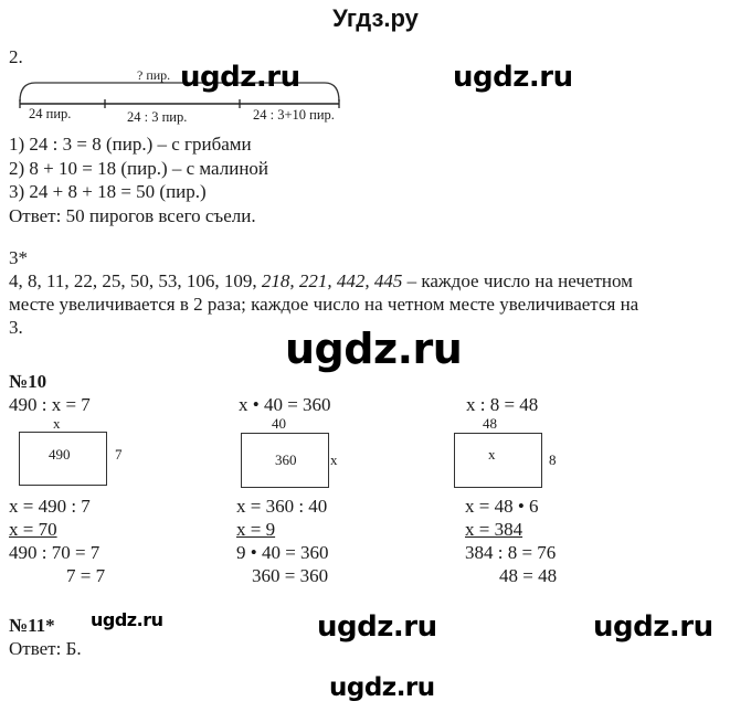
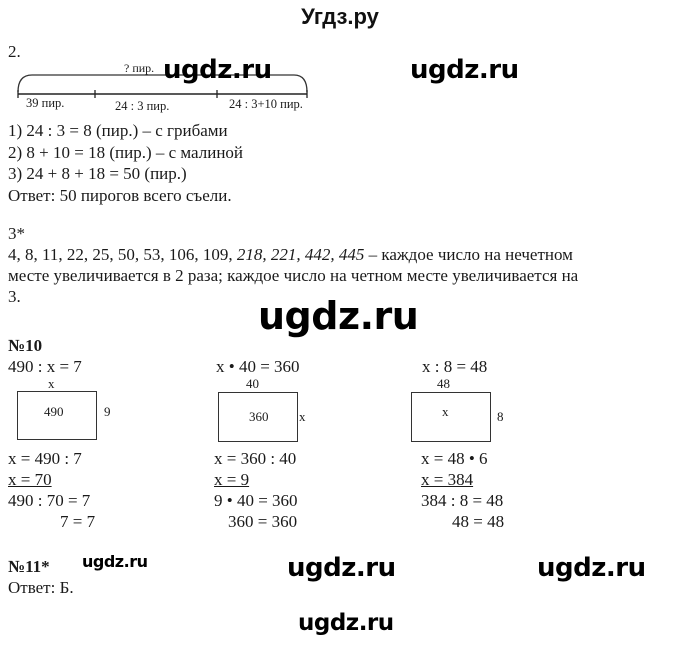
  Угдз.ру
  2.
  ? пир.
- 24 пир.
+ 39 пир.
  24 : 3 пир.
  24 : 3+10 пир.
  1) 24 : 3 = 8 (пир.) – с грибами
  2) 8 + 10 = 18 (пир.) – с малиной
  3) 24 + 8 + 18 = 50 (пир.)
  Ответ: 50 пирогов всего съели.
  3*
  4, 8, 11, 22, 25, 50, 53, 106, 109, 218, 221, 442, 445 – каждое число на нечетном
  месте увеличивается в 2 раза; каждое число на четном месте увеличивается на
  3.
  №10
  490 : x = 7
  x
  490
- 7
+ 9
  x = 490 : 7
  x = 70
  490 : 70 = 7
  7 = 7
  x • 40 = 360
  40
  360
  x
  x = 360 : 40
  x = 9
  9 • 40 = 360
  360 = 360
  x : 8 = 48
  48
  x
  8
  x = 48 • 6
  x = 384
- 384 : 8 = 76
+ 384 : 8 = 48
  48 = 48
  №11*
  Ответ: Б.
  ugdz.ru
  ugdz.ru
  ugdz.ru
  ugdz.ru
  ugdz.ru
  ugdz.ru
  ugdz.ru
